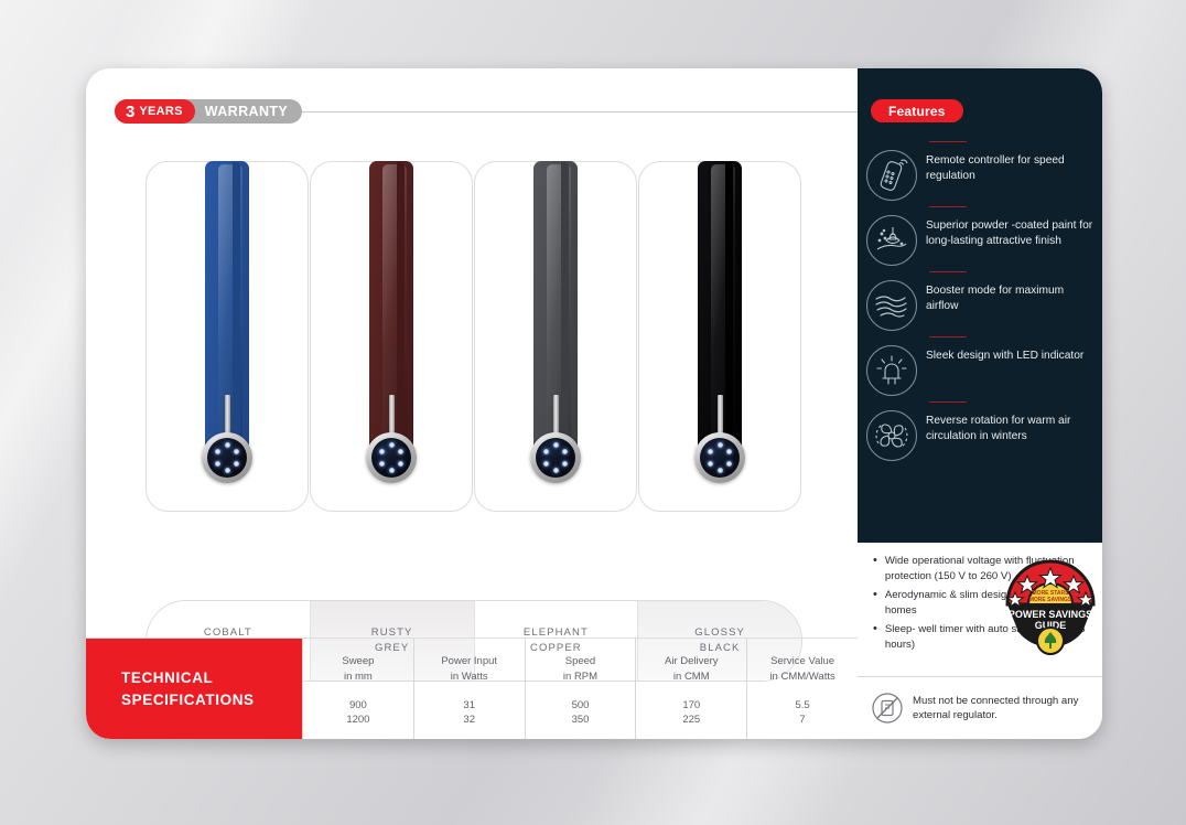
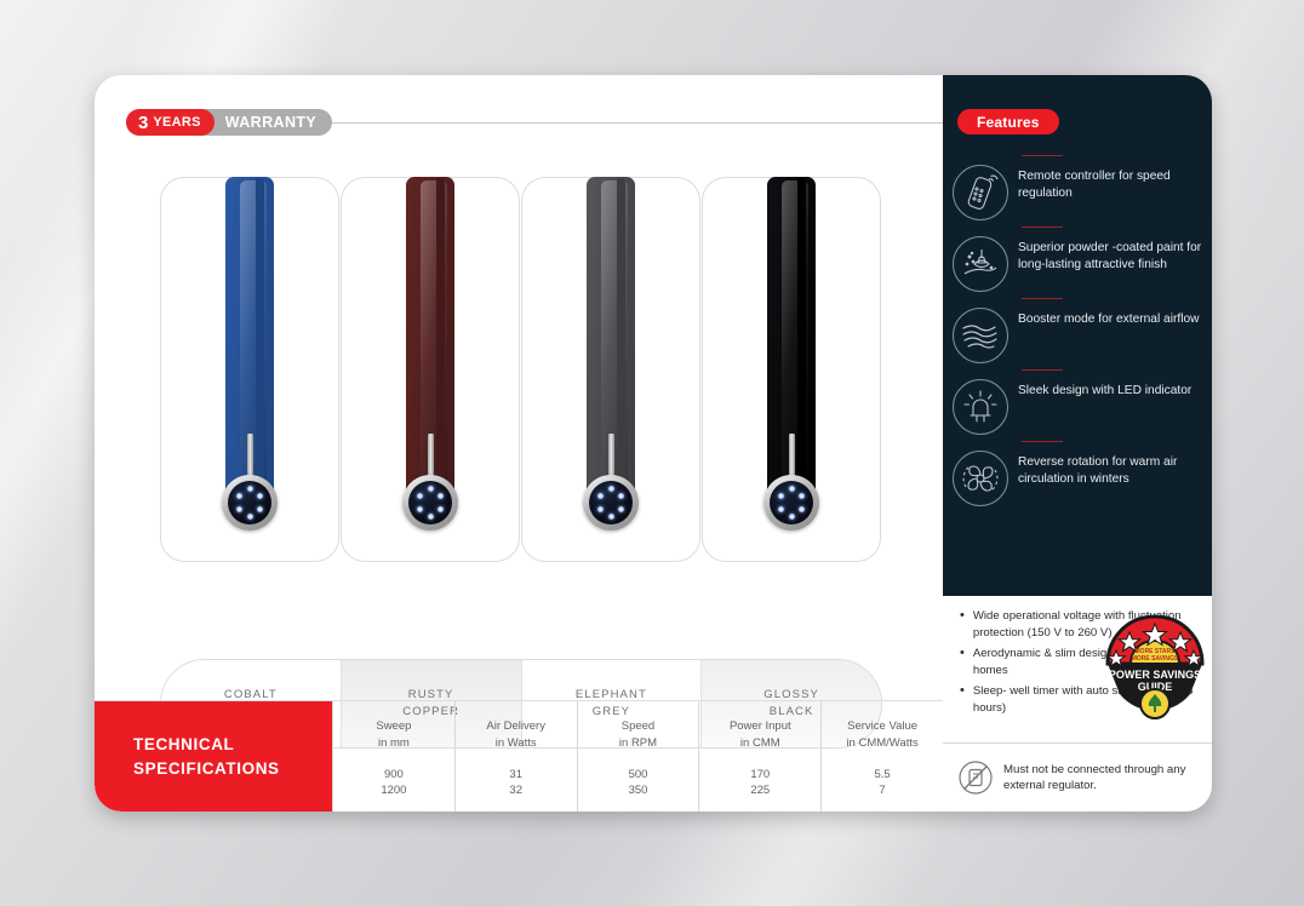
  3
  YEARS
  WARRANTY
  COBALT
  RUSTY
- GREY
+ COPPER
  ELEPHANT
- COPPER
+ GREY
  GLOSSY
  BLACK
  TECHNICAL
  SPECIFICATIONS
  Sweep
  in mm
  900
  1200
- Power Input
+ Air Delivery
  in Watts
  31
  32
  Speed
  in RPM
  500
  350
- Air Delivery
+ Power Input
  in CMM
  170
  225
  Service Value
  in CMM/Watts
  5.5
  7
  Features
  Remote controller for speed regulation
  Superior powder -coated paint for long-lasting attractive finish
- Booster mode for maximum airflow
+ Booster mode for external airflow
  Sleek design with LED indicator
  Reverse rotation for warm air circulation in winters
  •
  Wide operational voltage with flucion protection (150 V to 260 V)
  •
  Aerodynamic & slim desig homes
  •
  POWER SAVINGS
  GUIDE
  Must not be connected through any external regulator.
